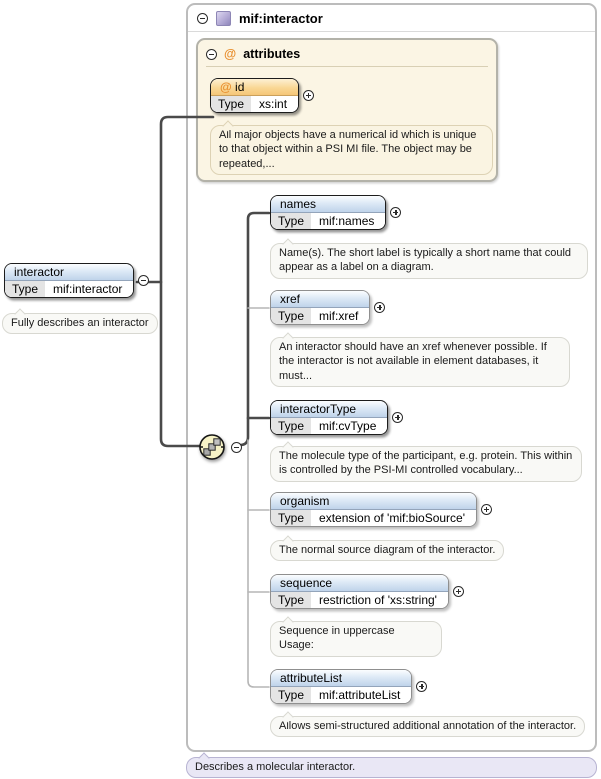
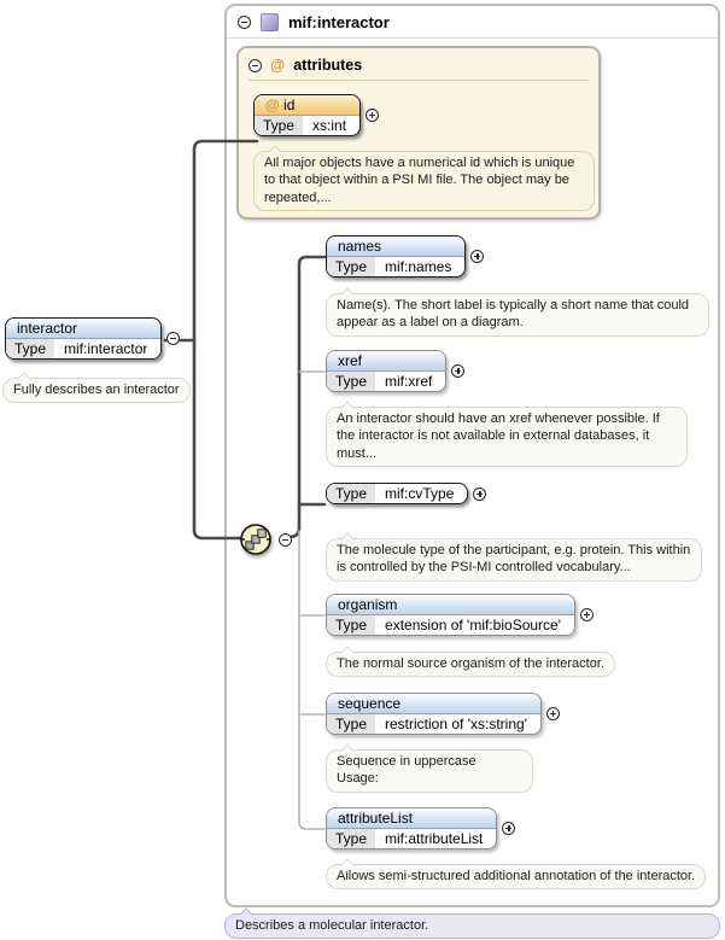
  mif:interactor
  @
  attributes
  @ id
  Type
  xs:int
  All major objects have a numerical id which is unique to that object within a PSI MI file. The object may be repeated,...
  interactor
  Type
  mif:interactor
  Fully describes an interactor
  names
  Type
  mif:names
  Name(s). The short label is typically a short name that could appear as a label on a diagram.
  xref
  Type
  mif:xref
- An interactor should have an xref whenever possible. If the interactor is not available in element databases, it must...
+ An interactor should have an xref whenever possible. If the interactor is not available in external databases, it must...
- interactorType
  Type
  mif:cvType
  The molecule type of the participant, e.g. protein. This within is controlled by the PSI-MI controlled vocabulary...
  organism
  Type
  extension of 'mif:bioSource'
- The normal source diagram of the interactor.
+ The normal source organism of the interactor.
  sequence
  Type
  restriction of 'xs:string'
  Sequence in uppercase
  Usage:
  attributeList
  Type
  mif:attributeList
  Allows semi-structured additional annotation of the interactor.
  Describes a molecular interactor.
